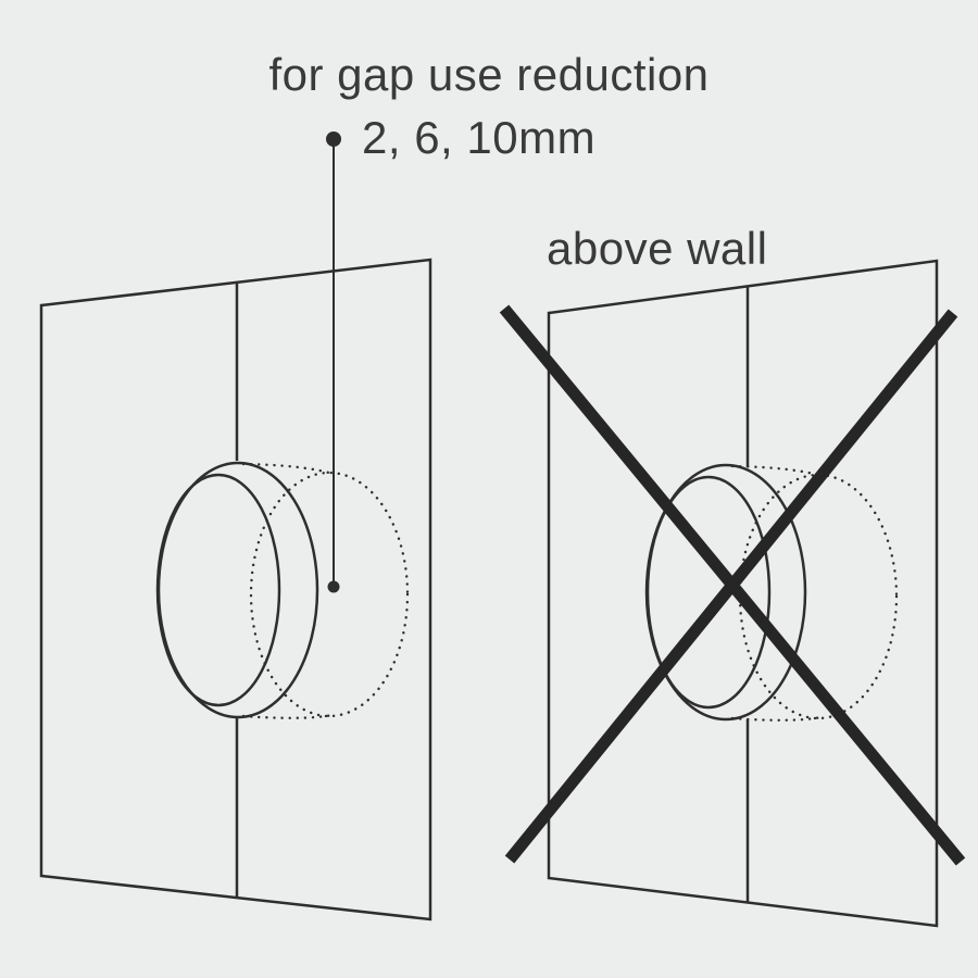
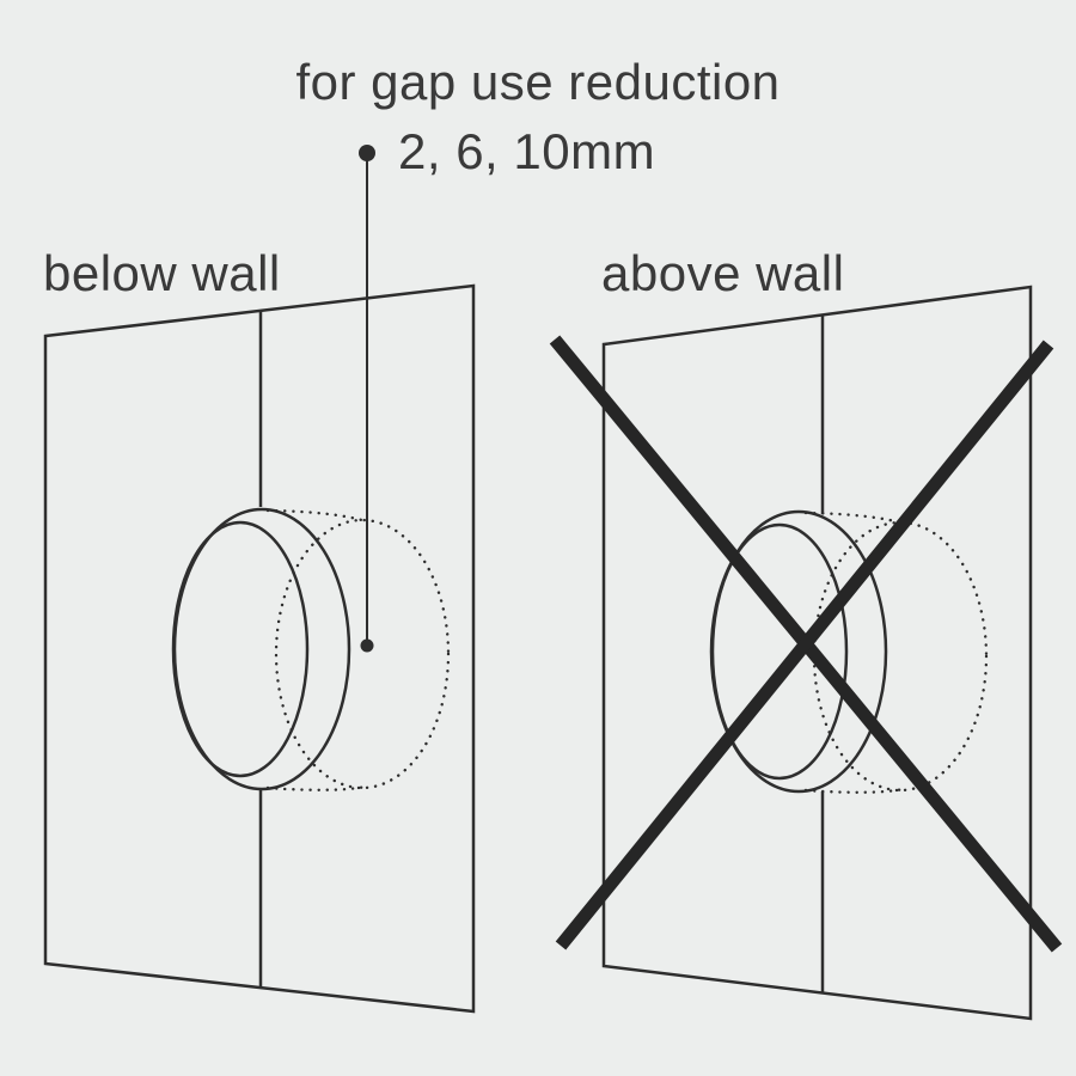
  for gap use reduction
  2, 6, 10mm
+ below wall
  above wall
